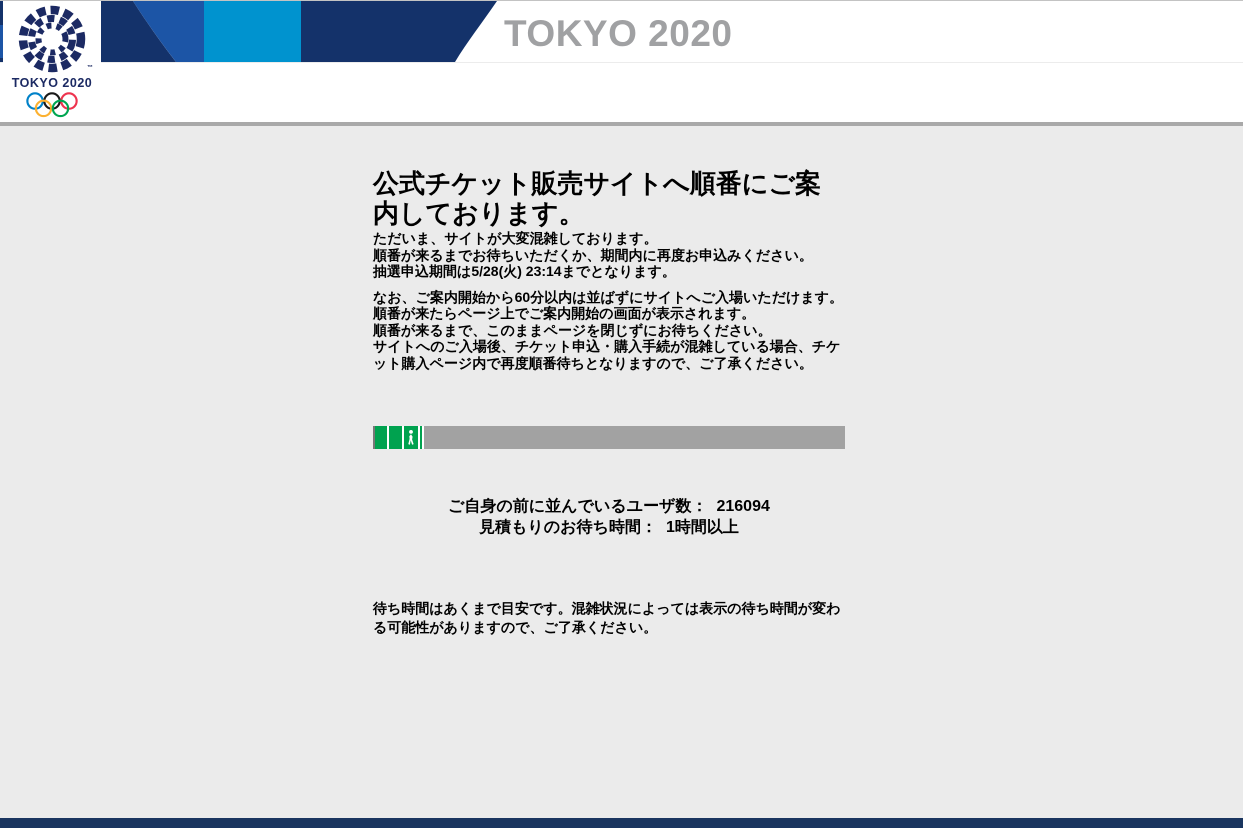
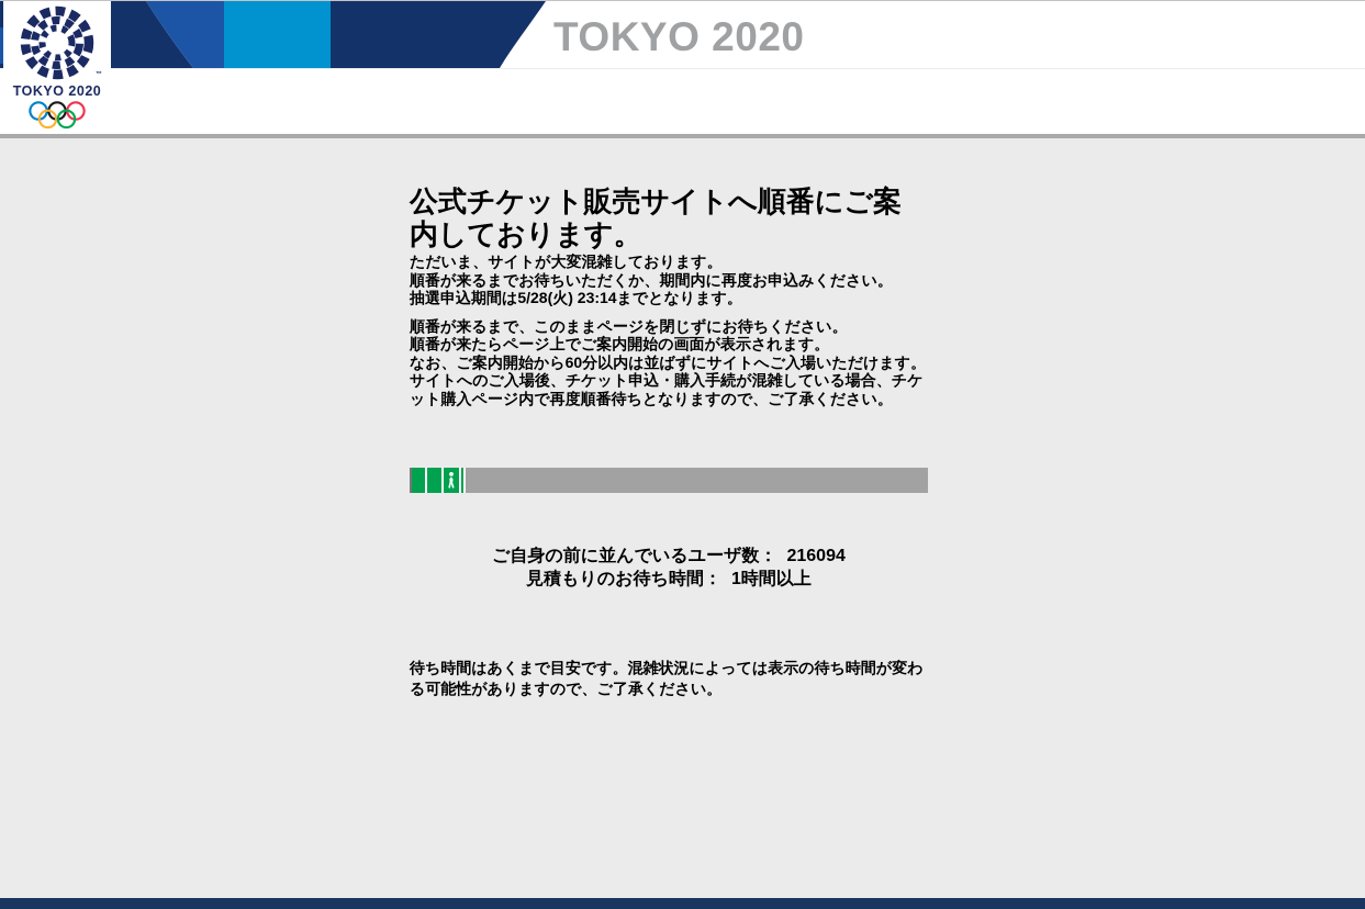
  TOKYO 2020
  TOKYO 2020
  公式チケット販売サイトへ順番にご案内しております。
  ただいま、サイトが大変混雑しております。
  順番が来るまでお待ちいただくか、期間内に再度お申込みください。
  抽選申込期間は5/28(火) 23:14までとなります。
- なお、ご案内開始から60分以内は並ばずにサイトへご入場いただけます。
+ 順番が来るまで、このままページを閉じずにお待ちください。
  順番が来たらページ上でご案内開始の画面が表示されます。
- 順番が来るまで、このままページを閉じずにお待ちください。
+ なお、ご案内開始から60分以内は並ばずにサイトへご入場いただけます。
  サイトへのご入場後、チケット申込・購入手続が混雑している場合、チケット購入ページ内で再度順番待ちとなりますので、ご了承ください。
  ご自身の前に並んでいるユーザ数： 216094
  見積もりのお待ち時間： 1時間以上
  待ち時間はあくまで目安です。混雑状況によっては表示の待ち時間が変わる可能性がありますので、ご了承ください。
